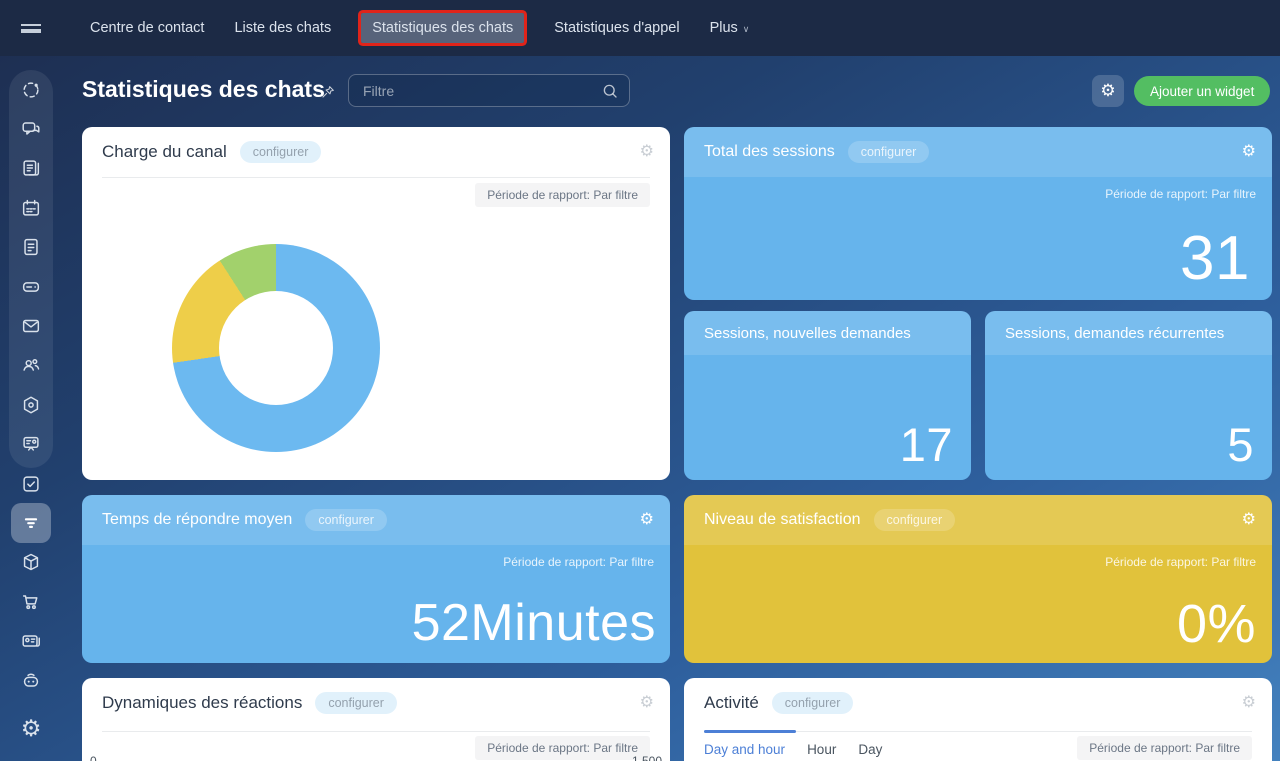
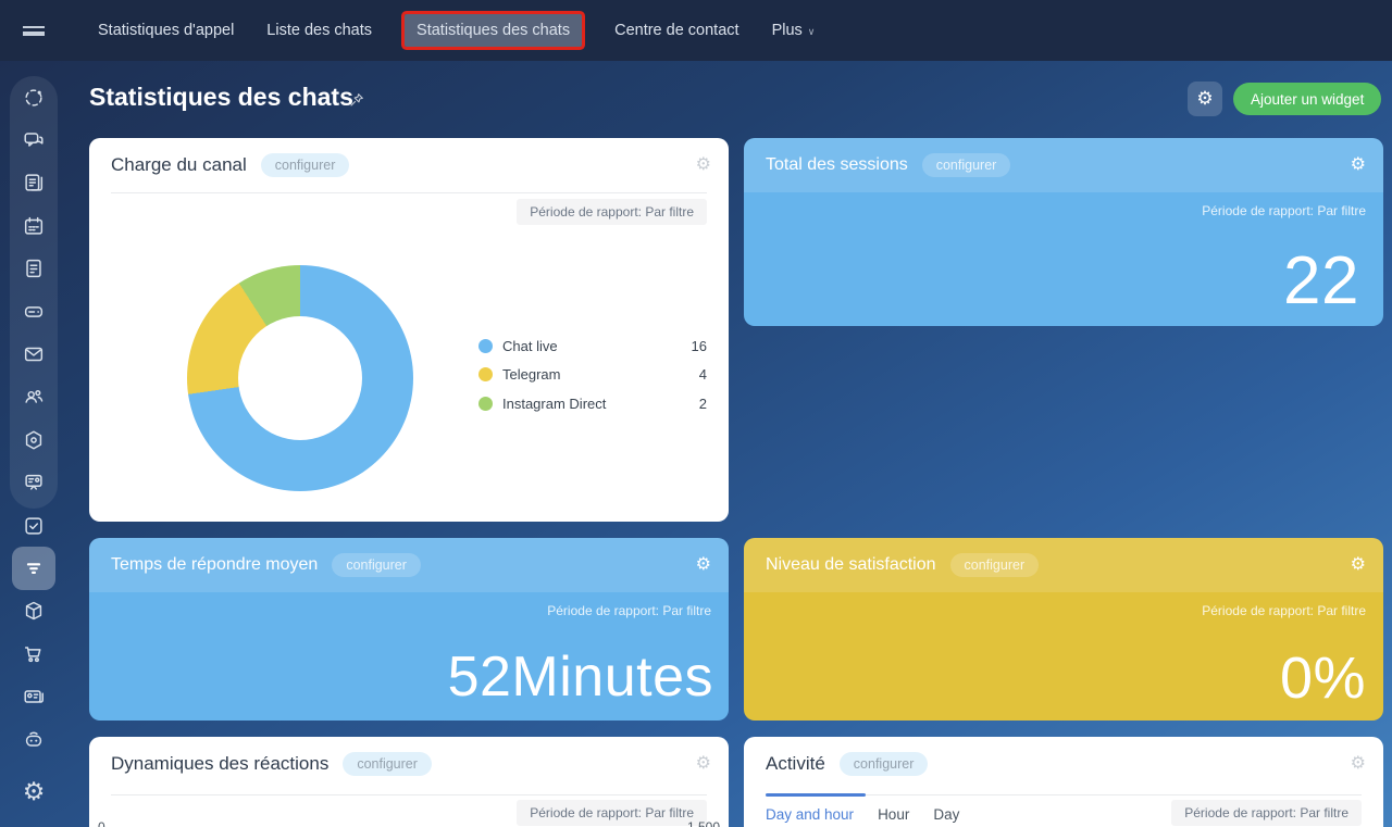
- Centre de contact
+ Statistiques d'appel
  Liste des chats
  Statistiques des chats
- Statistiques d'appel
+ Centre de contact
  Plus ∨
  ⚙
  Statistiques des chats
- Filtre
  ⚙
  Ajouter un widget
  Charge du canal
  configurer
  ⚙
  Période de rapport: Par filtre
+ Chat live
+ 16
+ Telegram
+ 4
+ Instagram Direct
+ 2
  Total des sessions
  configurer
  ⚙
  Période de rapport: Par filtre
- 31
+ 22
- Sessions, nouvelles demandes
- 17
- Sessions, demandes récurrentes
- 5
  Temps de répondre moyen
  configurer
  ⚙
  Période de rapport: Par filtre
  52Minutes
  Niveau de satisfaction
  configurer
  ⚙
  Période de rapport: Par filtre
  0%
  Dynamiques des réactions
  configurer
  ⚙
  Période de rapport: Par filtre
  Activité
  configurer
  ⚙
  Période de rapport: Par filtre
  Day and hour
  Hour
  Day
